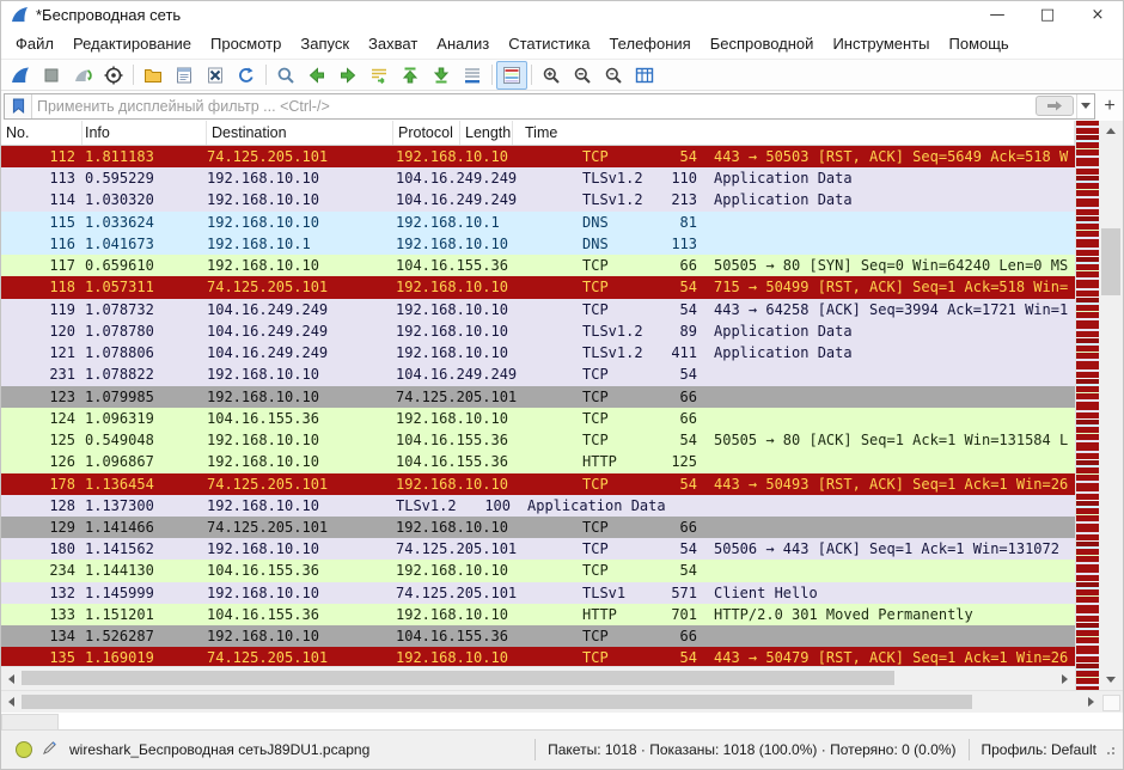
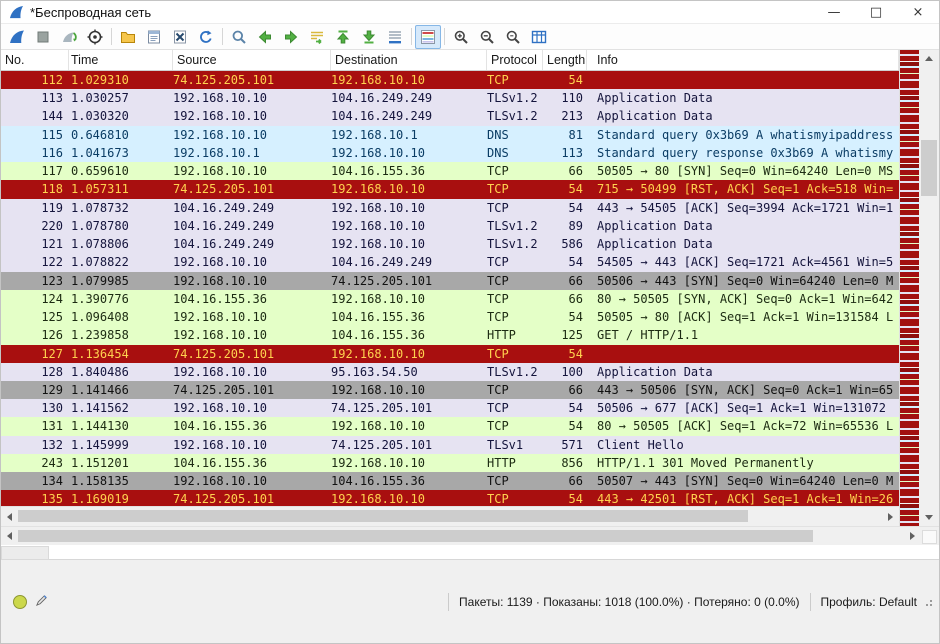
  *Беспроводная сеть
  —
  □
  ×
- Файл
- Редактирование
- Просмотр
- Запуск
- Захват
- Анализ
- Статистика
- Телефония
- Беспроводной
- Инструменты
- Помощь
- Применить дисплейный фильтр ... <Ctrl-/>
- +
  No.
- Info
+ Time
+ Source
  Destination
  Protocol
  Length
- Time
+ Info
  112
- 1.811183
+ 1.029310
  74.125.205.101
  192.168.10.10
  TCP
  54
- 443 → 50503 [RST, ACK] Seq=5649 Ack=518 W
  113
- 0.595229
+ 1.030257
  192.168.10.10
  104.16.249.249
  TLSv1.2
  110
  Application Data
- 114
+ 144
  1.030320
  192.168.10.10
  104.16.249.249
  TLSv1.2
  213
  Application Data
  115
- 1.033624
+ 0.646810
  192.168.10.10
  192.168.10.1
  DNS
  81
+ Standard query 0x3b69 A whatismyipaddress
  116
  1.041673
  192.168.10.1
  192.168.10.10
  DNS
  113
+ Standard query response 0x3b69 A whatismy
  117
  0.659610
  192.168.10.10
  104.16.155.36
  TCP
  66
  50505 → 80 [SYN] Seq=0 Win=64240 Len=0 MS
  118
  1.057311
  74.125.205.101
  192.168.10.10
  TCP
  54
  715 → 50499 [RST, ACK] Seq=1 Ack=518 Win=
  119
  1.078732
  104.16.249.249
  192.168.10.10
  TCP
  54
- 443 → 64258 [ACK] Seq=3994 Ack=1721 Win=1
+ 443 → 54505 [ACK] Seq=3994 Ack=1721 Win=1
- 120
+ 220
  1.078780
  104.16.249.249
  192.168.10.10
  TLSv1.2
  89
  Application Data
  121
  1.078806
  104.16.249.249
  192.168.10.10
  TLSv1.2
- 411
+ 586
  Application Data
- 231
+ 122
  1.078822
  192.168.10.10
  104.16.249.249
  TCP
  54
+ 54505 → 443 [ACK] Seq=1721 Ack=4561 Win=5
  123
  1.079985
  192.168.10.10
  74.125.205.101
  TCP
  66
+ 50506 → 443 [SYN] Seq=0 Win=64240 Len=0 M
  124
- 1.096319
+ 1.390776
  104.16.155.36
  192.168.10.10
  TCP
  66
+ 80 → 50505 [SYN, ACK] Seq=0 Ack=1 Win=642
  125
- 0.549048
+ 1.096408
  192.168.10.10
  104.16.155.36
  TCP
  54
  50505 → 80 [ACK] Seq=1 Ack=1 Win=131584 L
  126
- 1.096867
+ 1.239858
  192.168.10.10
  104.16.155.36
  HTTP
  125
+ GET / HTTP/1.1
- 178
+ 127
  1.136454
  74.125.205.101
  192.168.10.10
  TCP
  54
- 443 → 50493 [RST, ACK] Seq=1 Ack=1 Win=26
  128
- 1.137300
+ 1.840486
  192.168.10.10
+ 95.163.54.50
  TLSv1.2
  100
  Application Data
  129
  1.141466
  74.125.205.101
  192.168.10.10
  TCP
  66
+ 443 → 50506 [SYN, ACK] Seq=0 Ack=1 Win=65
- 180
+ 130
  1.141562
  192.168.10.10
  74.125.205.101
  TCP
  54
- 50506 → 443 [ACK] Seq=1 Ack=1 Win=131072
+ 50506 → 677 [ACK] Seq=1 Ack=1 Win=131072
- 234
+ 131
  1.144130
  104.16.155.36
  192.168.10.10
  TCP
  54
+ 80 → 50505 [ACK] Seq=1 Ack=72 Win=65536 L
  132
  1.145999
  192.168.10.10
  74.125.205.101
  TLSv1
  571
  Client Hello
- 133
+ 243
  1.151201
  104.16.155.36
  192.168.10.10
  HTTP
- 701
+ 856
- HTTP/2.0 301 Moved Permanently
+ HTTP/1.1 301 Moved Permanently
  134
- 1.526287
+ 1.158135
  192.168.10.10
  104.16.155.36
  TCP
  66
+ 50507 → 443 [SYN] Seq=0 Win=64240 Len=0 M
  135
  1.169019
  74.125.205.101
  192.168.10.10
  TCP
  54
- 443 → 50479 [RST, ACK] Seq=1 Ack=1 Win=26
+ 443 → 42501 [RST, ACK] Seq=1 Ack=1 Win=26
- wireshark_Беспроводная сетьJ89DU1.pcapng
- Пакеты: 1018 · Показаны: 1018 (100.0%) · Потеряно: 0 (0.0%)
+ Пакеты: 1139 · Показаны: 1018 (100.0%) · Потеряно: 0 (0.0%)
  Профиль: Default
